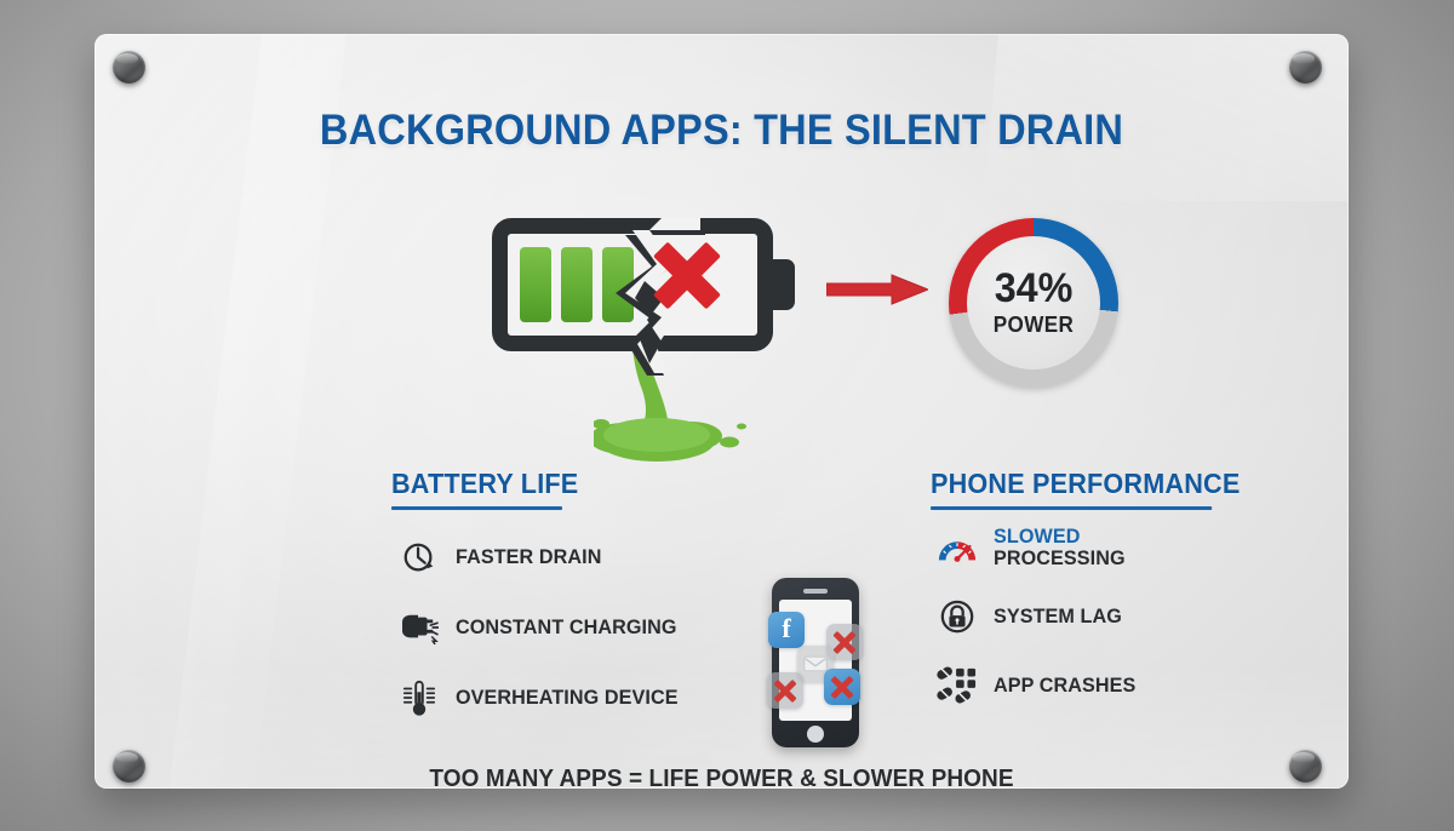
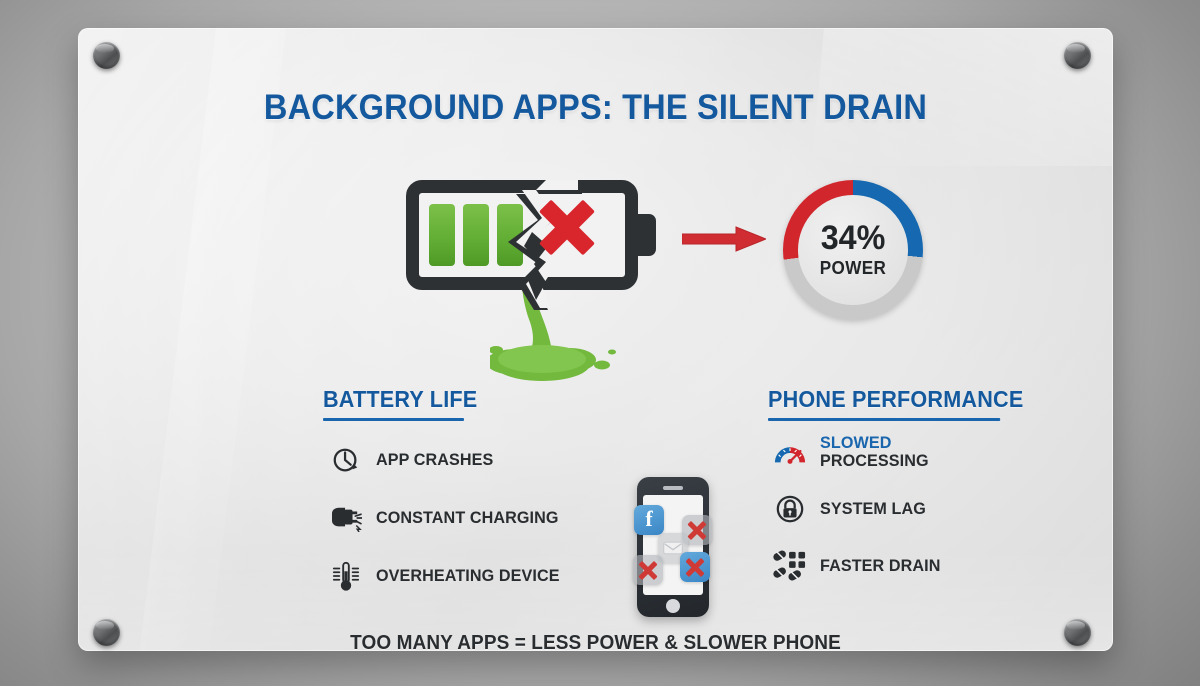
  BACKGROUND APPS: THE SILENT DRAIN
  34%
  POWER
  BATTERY LIFE
  PHONE PERFORMANCE
- FASTER DRAIN
+ APP CRASHES
  CONSTANT CHARGING
  OVERHEATING DEVICE
  SLOWED
  PROCESSING
  SYSTEM LAG
- APP CRASHES
+ FASTER DRAIN
  f
- TOO MANY APPS = LIFE POWER & SLOWER PHONE
+ TOO MANY APPS = LESS POWER & SLOWER PHONE
